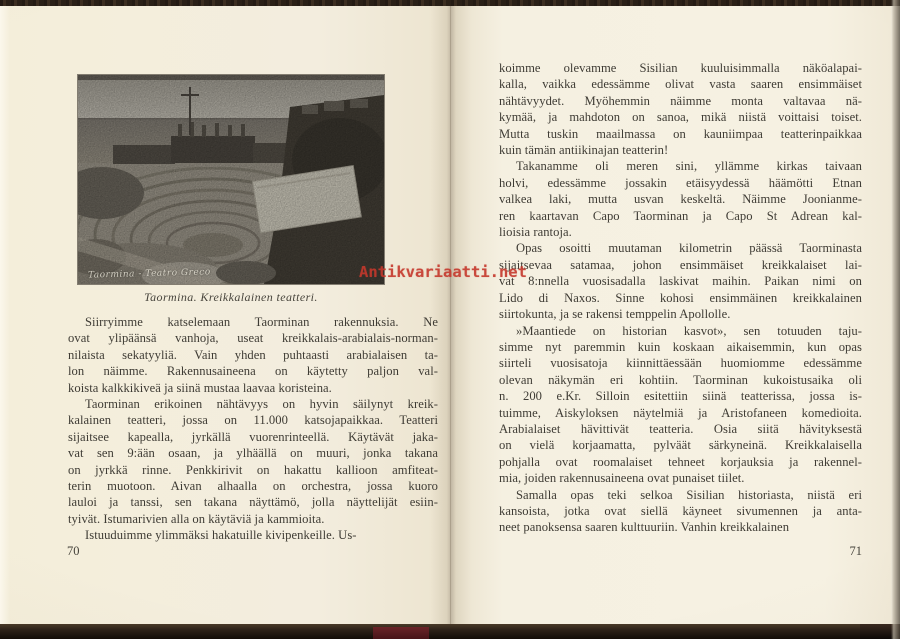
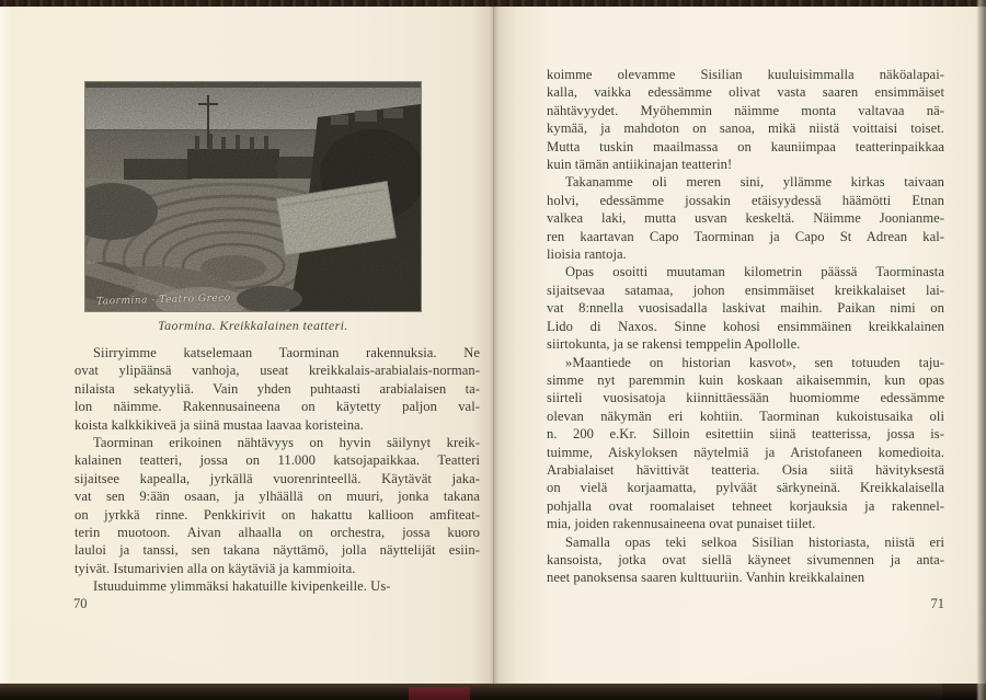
- Antikvariaatti.net
